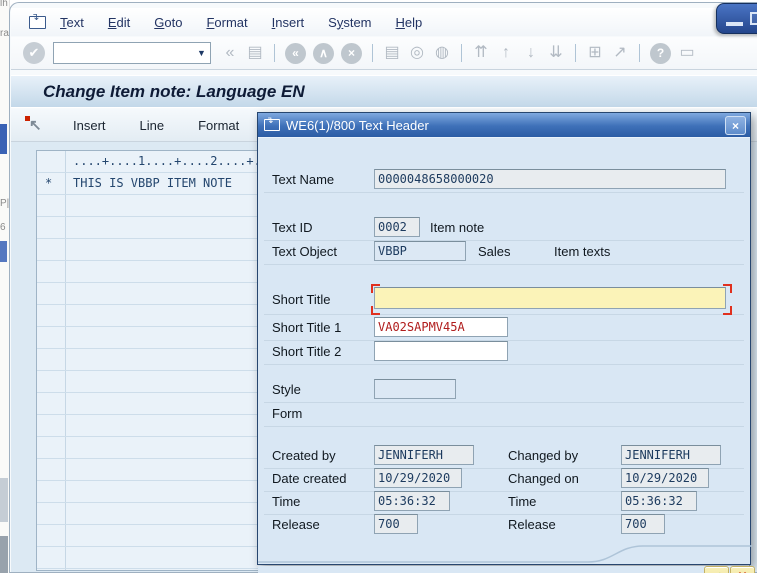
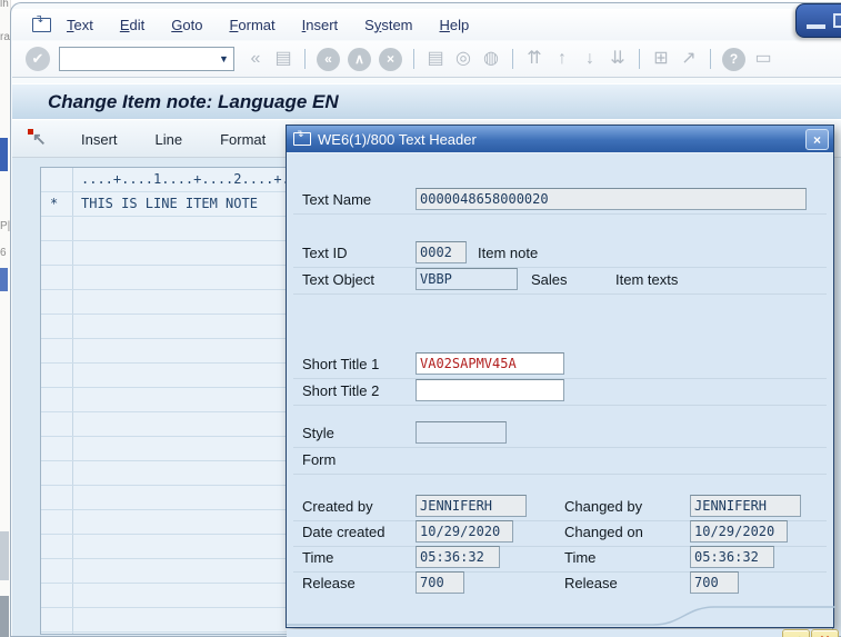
  lh
  ra
  P|
  6
  Text
  Edit
  Goto
  Format
  Insert
  System
  Help
  ✔
  ▼
  «
  ▤
  «
  ∧
  ×
  ▤
  ◎
  ◍
  ⇈
  ↑
  ↓
  ⇊
  ⊞
  ↗
  ?
  ▭
  Change Item note: Language EN
  ↖
  Insert
  Line
  Format
  ....+....1....+....2....+
  *
- THIS IS VBBP ITEM NOTE
+ THIS IS LINE ITEM NOTE
  WE6(1)/800 Text Header
  ×
  Text Name
  0000048658000020
  Text ID
  0002
  Item note
  Text Object
  VBBP
  Sales
  Item texts
- Short Title
  Short Title 1
  VA02SAPMV45A
  Short Title 2
  Style
  Form
  Created by
  JENNIFERH
  Changed by
  JENNIFERH
  Date created
  10/29/2020
  Changed on
  10/29/2020
  Time
  05:36:32
  Time
  05:36:32
  Release
  700
  Release
  700
